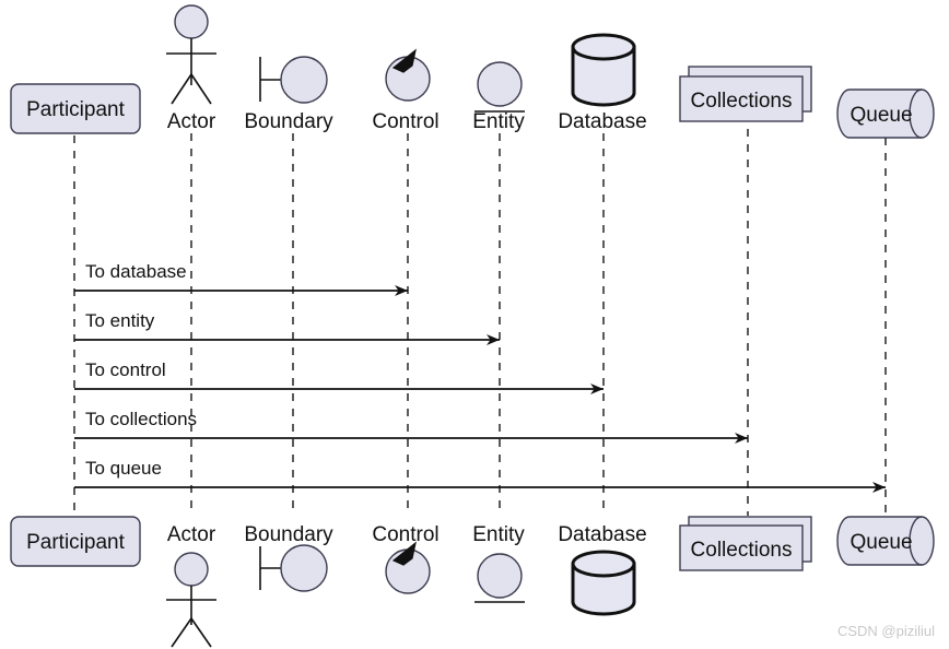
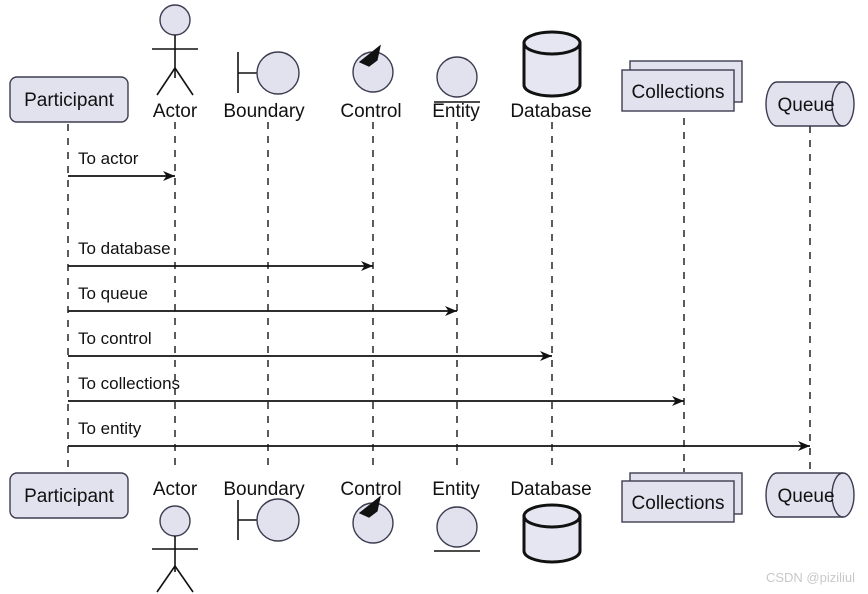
  Participant
  Actor
  Boundary
  Control
  Entity
  Database
  Collections
  Queue
+ To actor
  To database
- To entity
+ To queue
  To control
  To collections
- To queue
+ To entity
  Participant
  Actor
  Boundary
  Control
  Entity
  Database
  Collections
  Queue
  CSDN @piziliul
